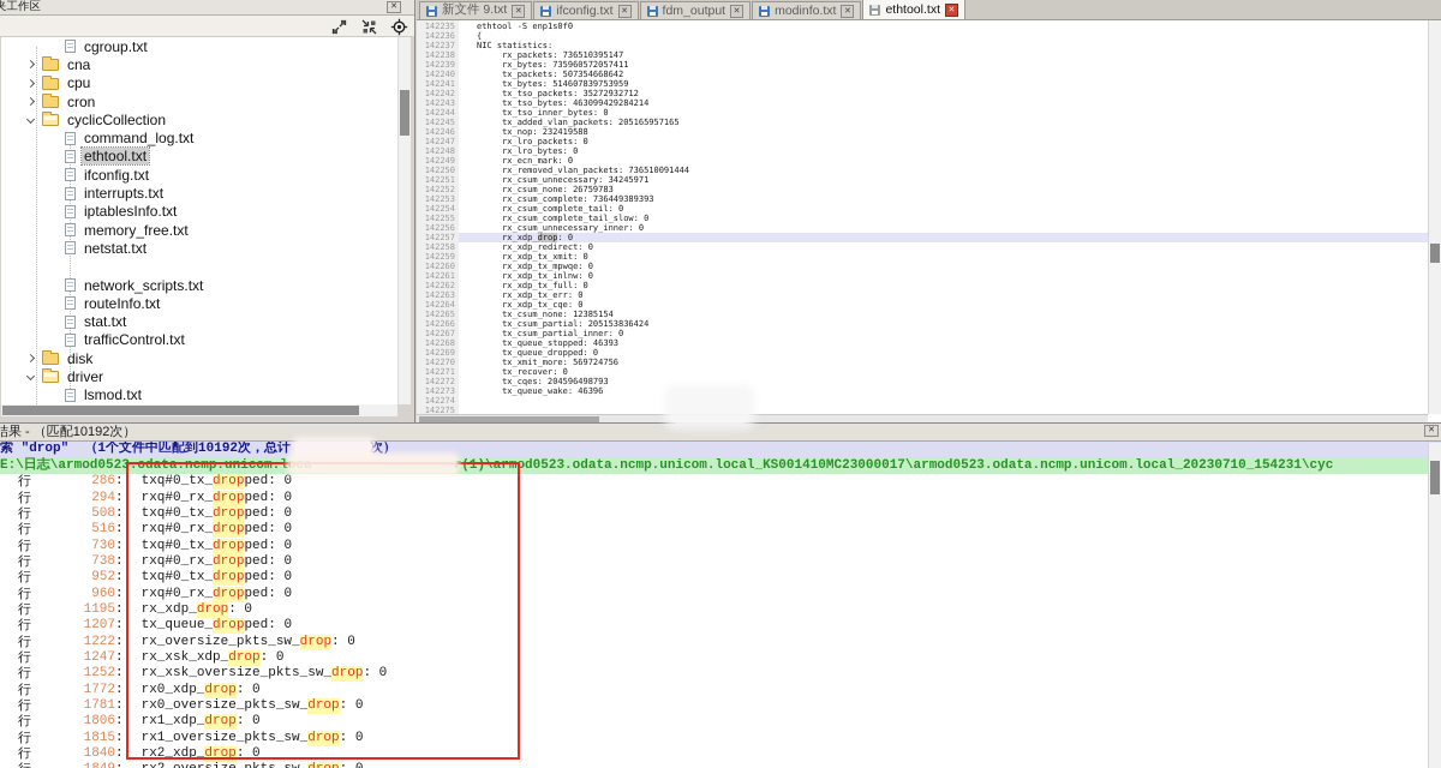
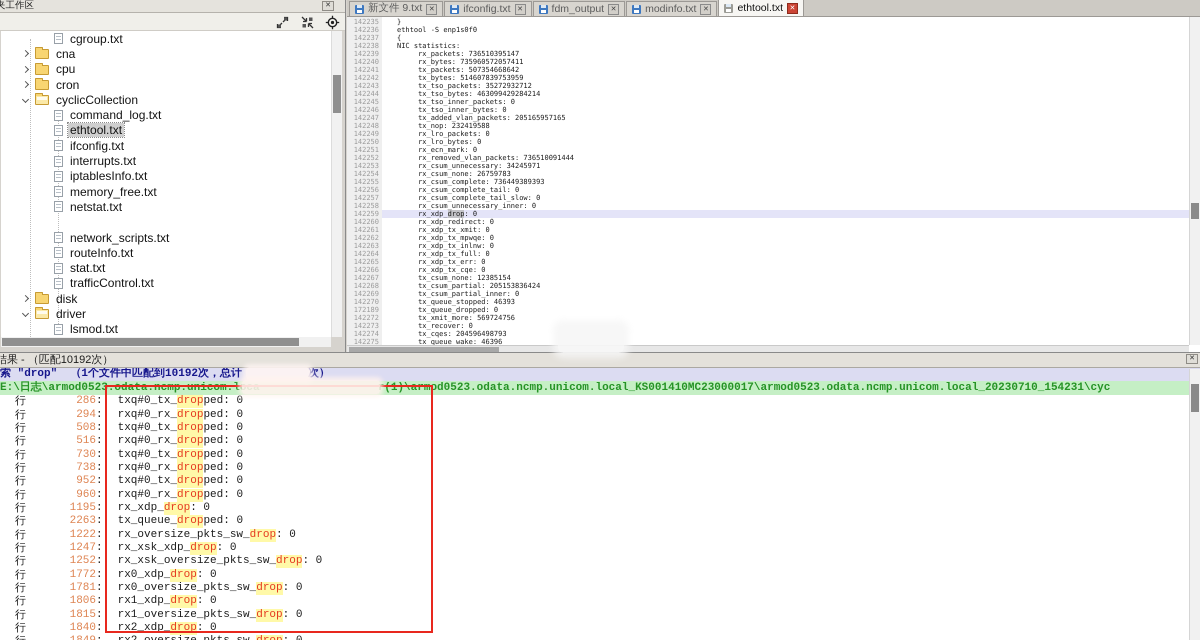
  夹工作区
  cgroup.txt
  cna
  cpu
  cron
  cyclicCollection
  command_log.txt
  ethtool.txt
  ifconfig.txt
  interrupts.txt
  iptablesInfo.txt
  memory_free.txt
  netstat.txt
  network_scripts.txt
  routeInfo.txt
  stat.txt
  trafficControl.txt
  disk
  driver
  lsmod.txt
  新文件 9.txt
  ifconfig.txt
  fdm_output
  modinfo.txt
  ethtool.txt
  142235
  142236
  142237
  142238
  142239
  142240
  142241
  142242
  142243
  142244
  142245
  142246
  142247
  142248
  142249
  142250
  142251
  142252
  142253
  142254
  142255
  142256
  142257
  142258
  142259
  142260
  142261
  142262
  142263
  142264
  142265
  142266
  142267
  142268
  142269
  142270
- 142271
+ 172189
  142272
  142273
  142274
  142275
+ }
  ethtool -S enp1s0f0
  {
  NIC statistics:
  rx_packets: 736510395147
  rx_bytes: 735960572057411
  tx_packets: 507354668642
  tx_bytes: 514607839753959
  tx_tso_packets: 35272932712
  tx_tso_bytes: 463099429284214
+ tx_tso_inner_packets: 0
  tx_tso_inner_bytes: 0
  tx_added_vlan_packets: 205165957165
  tx_nop: 232419588
  rx_lro_packets: 0
  rx_lro_bytes: 0
  rx_ecn_mark: 0
  rx_removed_vlan_packets: 736510091444
  rx_csum_unnecessary: 34245971
  rx_csum_none: 26759783
  rx_csum_complete: 736449389393
  rx_csum_complete_tail: 0
  rx_csum_complete_tail_slow: 0
  rx_csum_unnecessary_inner: 0
  rx_xdp_drop: 0
  rx_xdp_redirect: 0
  rx_xdp_tx_xmit: 0
  rx_xdp_tx_mpwqe: 0
  rx_xdp_tx_inlnw: 0
  rx_xdp_tx_full: 0
  rx_xdp_tx_err: 0
  rx_xdp_tx_cqe: 0
  tx_csum_none: 12385154
  tx_csum_partial: 205153836424
  tx_csum_partial_inner: 0
  tx_queue_stopped: 46393
  tx_queue_dropped: 0
  tx_xmit_more: 569724756
  tx_recover: 0
  tx_cqes: 204596498793
  tx_queue_wake: 46396
  结果 - （匹配10192次）
  索 "drop" （1个文件中匹配到10192次，总计
  次）
  E:\日志\armod0523.odata.ncmp.unicom.loca
  r(1)\armod0523.odata.ncmp.unicom.local_KS001410MC23000017\armod0523.odata.ncmp.unicom.local_20230710_154231\cyc
  行
  286
  :
  txq#0_tx_
  drop
  ped: 0
  行
  294
  :
  rxq#0_rx_
  drop
  ped: 0
  行
  508
  :
  txq#0_tx_
  drop
  ped: 0
  行
  516
  :
  rxq#0_rx_
  drop
  ped: 0
  行
  730
  :
  txq#0_tx_
  drop
  ped: 0
  行
  738
  :
  rxq#0_rx_
  drop
  ped: 0
  行
  952
  :
  txq#0_tx_
  drop
  ped: 0
  行
  960
  :
  rxq#0_rx_
  drop
  ped: 0
  行
  1195
  :
  rx_xdp_
  drop
  : 0
  行
- 1207
+ 2263
  :
  tx_queue_
  drop
  ped: 0
  行
  1222
  :
  rx_oversize_pkts_sw_
  drop
  : 0
  行
  1247
  :
  rx_xsk_xdp_
  drop
  : 0
  行
  1252
  :
  rx_xsk_oversize_pkts_sw_
  drop
  : 0
  行
  1772
  :
  rx0_xdp_
  drop
  : 0
  行
  1781
  :
  rx0_oversize_pkts_sw_
  drop
  : 0
  行
  1806
  :
  rx1_xdp_
  drop
  : 0
  行
  1815
  :
  rx1_oversize_pkts_sw_
  drop
  : 0
  行
  1840
  :
  rx2_xdp_
  drop
  : 0
